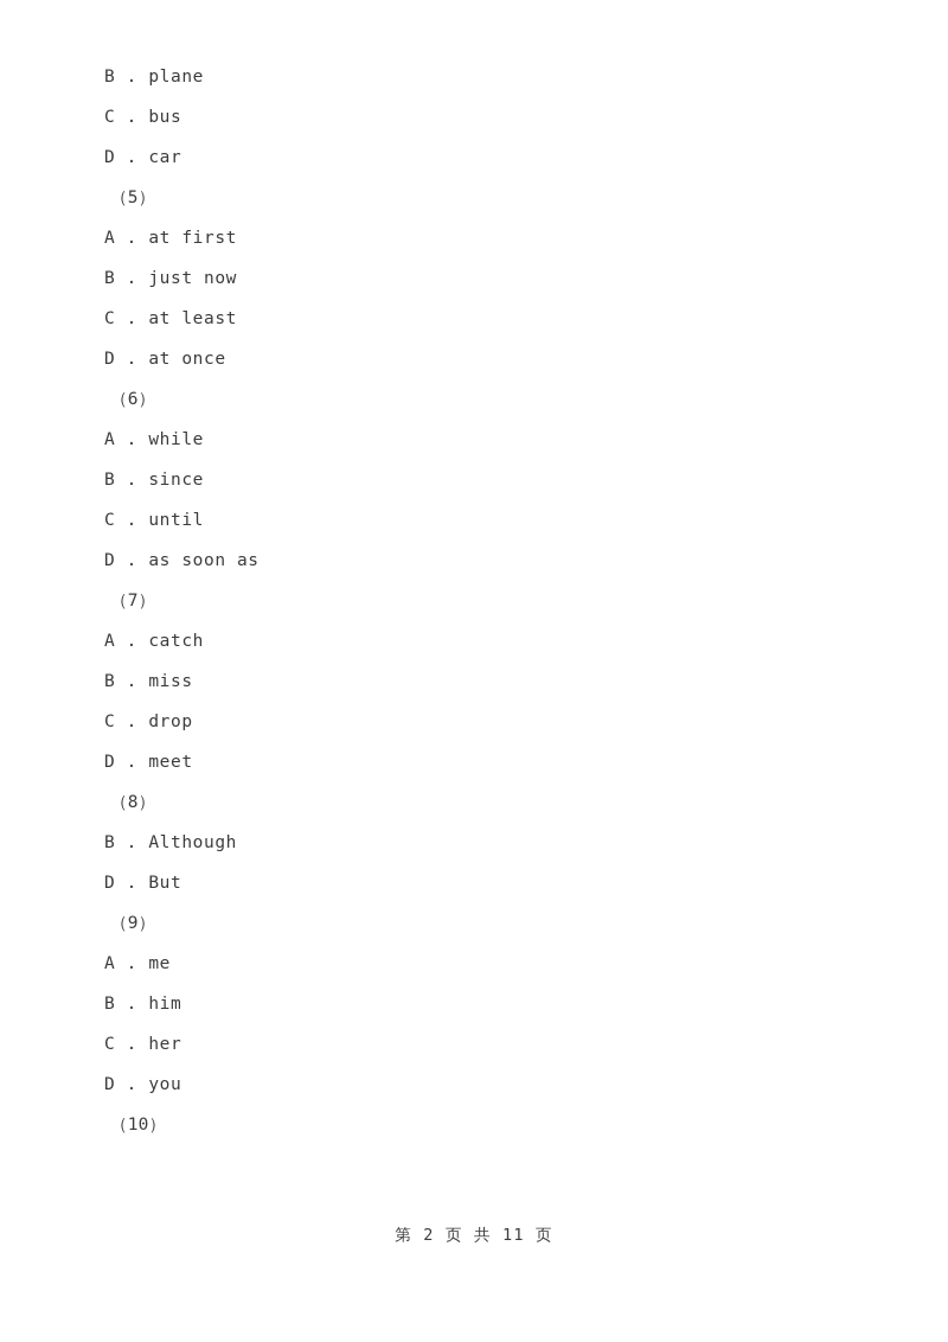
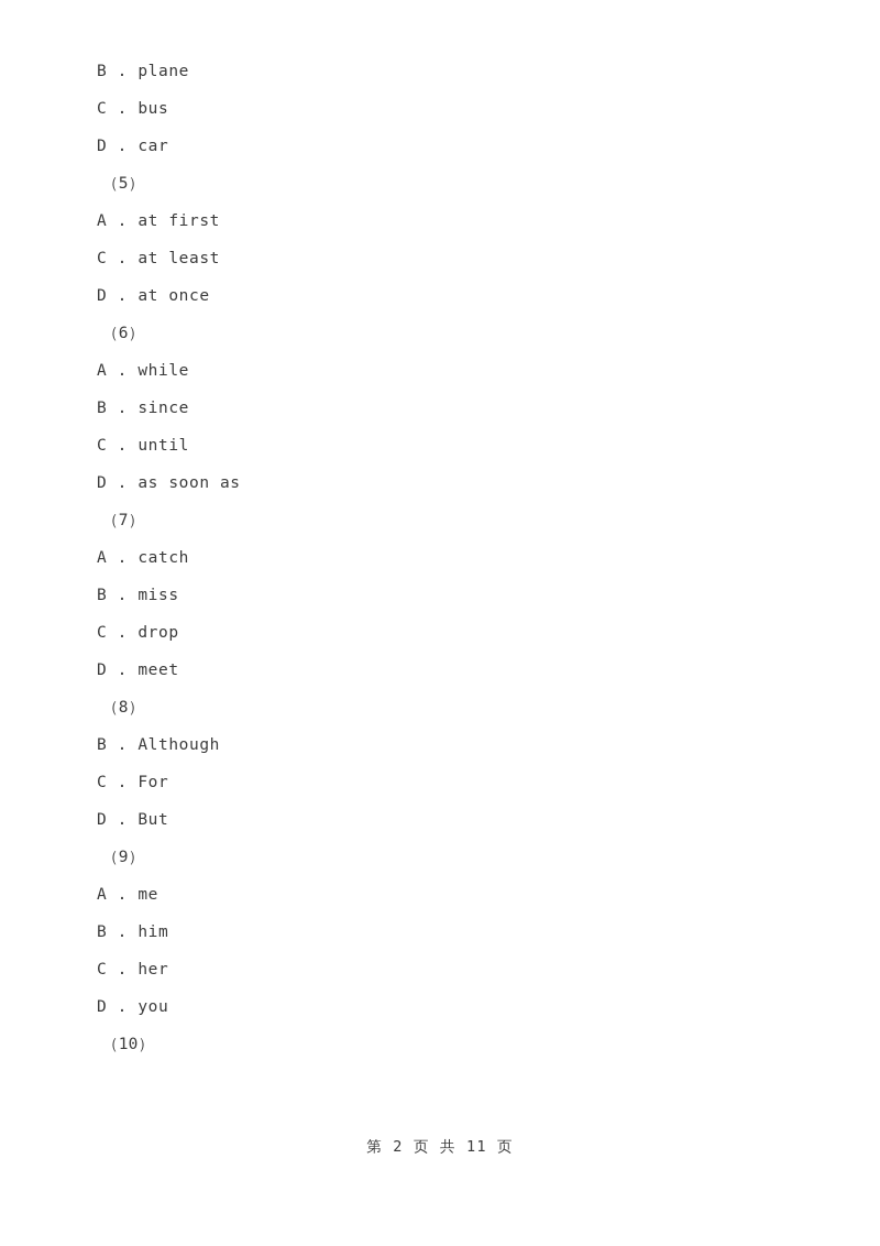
  B . plane
  C . bus
  D . car
  （5）
  A . at first
- B . just now
  C . at least
  D . at once
  （6）
  A . while
  B . since
  C . until
  D . as soon as
  （7）
  A . catch
  B . miss
  C . drop
  D . meet
  （8）
  B . Although
+ C . For
  D . But
  （9）
  A . me
  B . him
  C . her
  D . you
  （10）
  第 2 页 共 11 页
